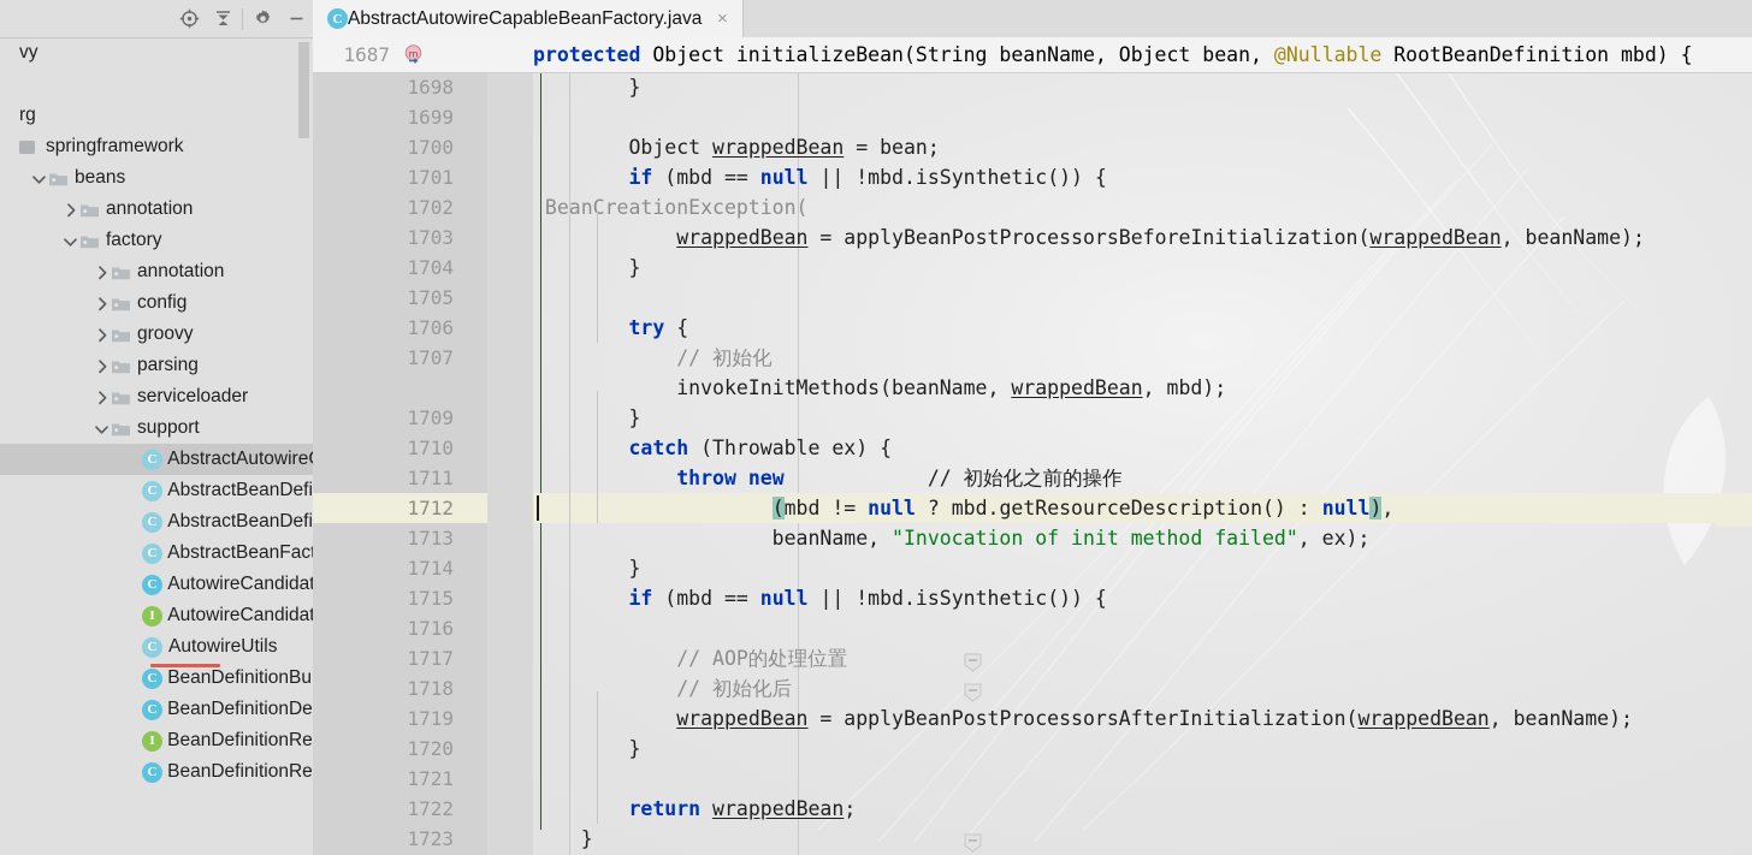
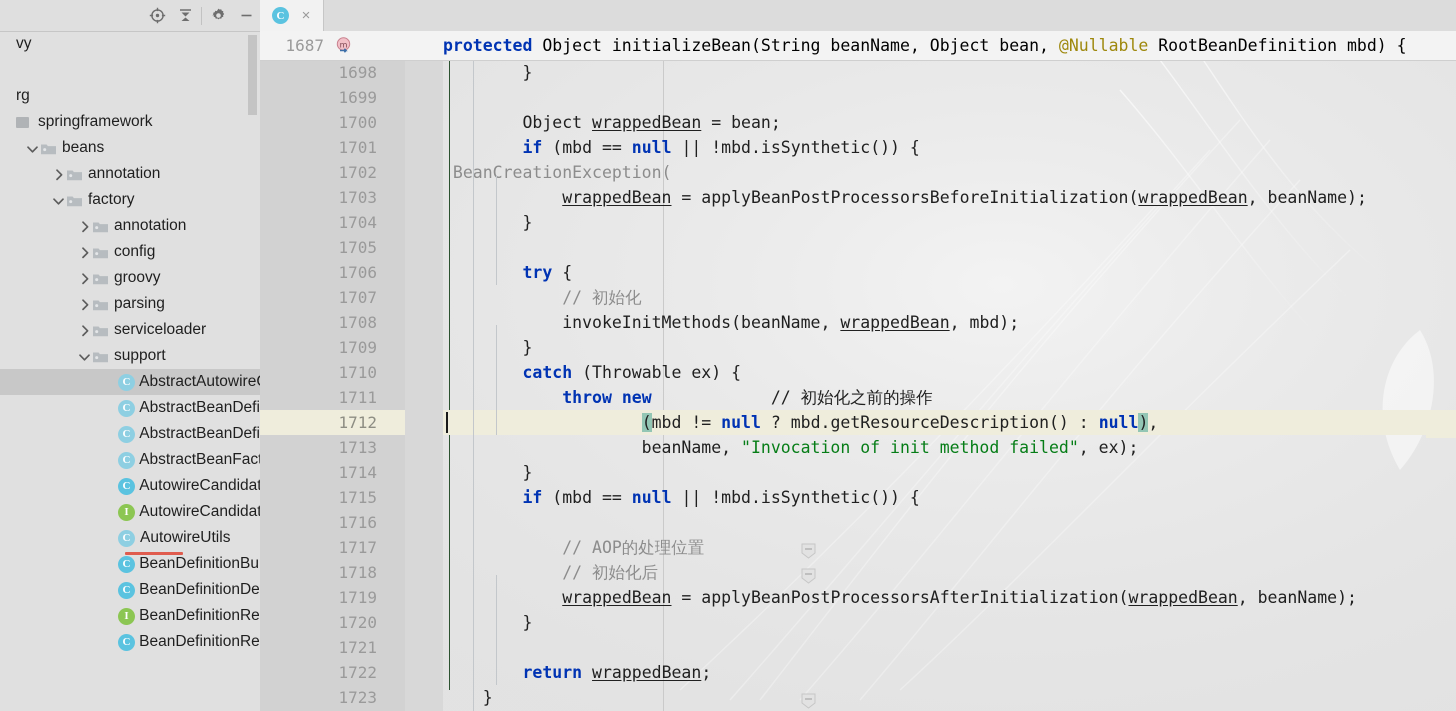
  vy
  rg
  springframework
  beans
  annotation
  factory
  annotation
  config
  groovy
  parsing
  serviceloader
  support
  C
  AbstractAutowire
  C
  AbstractBeanDefi
  C
  AbstractBeanDefi
  C
  AbstractBeanFac
  C
  AutowireCandida
  I
  AutowireCandida
  C
  AutowireUtils
  C
  BeanDefinitionBu
  C
  BeanDefinitionDe
  I
  BeanDefinitionRe
  C
  BeanDefinitionRe
  C
- AbstractAutowireCapableBeanFactory.java
  ×
  1687
  m
  protected Object initializeBean(String beanName, Object bean, @Nullable RootBeanDefinition mbd) {
  1698
  1699
  1700
  1701
  1702
  1703
  1704
  1705
  1706
  1707
+ 1708
  1709
  1710
  1711
  1712
  1713
  1714
  1715
  1716
  1717
  1718
  1719
  1720
  1721
  1722
  1723
  }
  Object wrappedBean = bean;
  if (mbd == null || !mbd.isSynthetic()) {
  BeanCreationException(
  wrappedBean = applyBeanPostProcessorsBeforeInitialization(wrappedBean, beanName);
  }
  try {
  // 初始化
  invokeInitMethods(beanName, wrappedBean, mbd);
  }
  catch (Throwable ex) {
  throw new // 初始化之前的操作
  (mbd != null ? mbd.getResourceDescription() : null),
  beanName, "Invocation of init method failed", ex);
  }
  if (mbd == null || !mbd.isSynthetic()) {
  // AOP的处理位置
  // 初始化后
  wrappedBean = applyBeanPostProcessorsAfterInitialization(wrappedBean, beanName);
  }
  return wrappedBean;
  }
